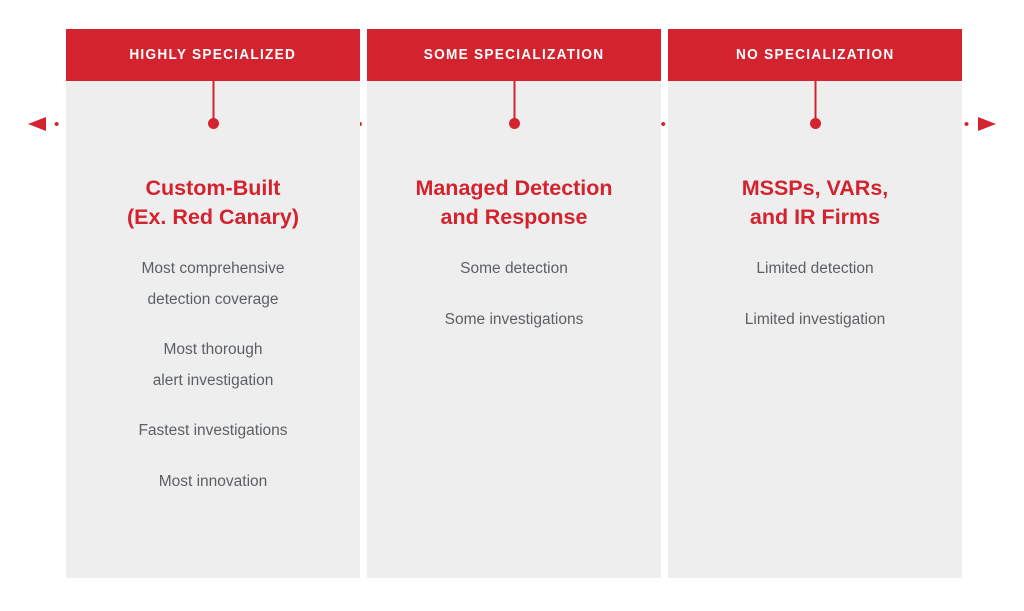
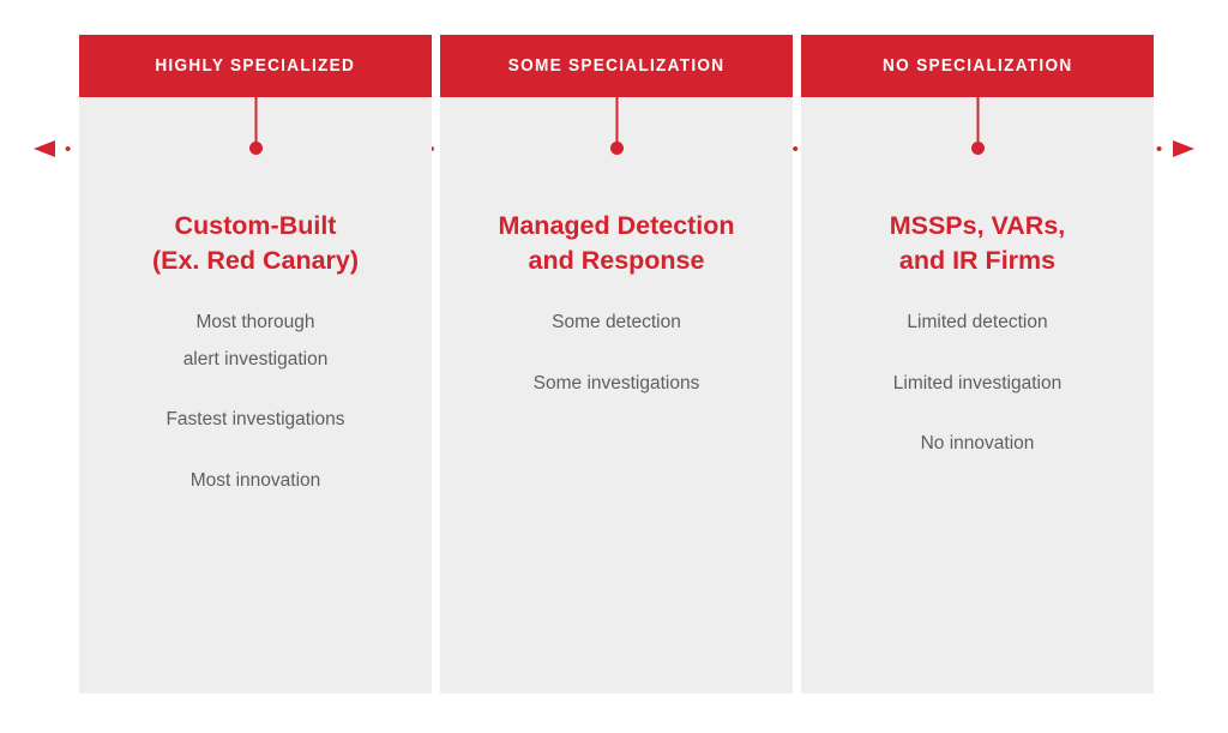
  HIGHLY SPECIALIZED
  Custom-Built
  (Ex. Red Canary)
- Most comprehensive
- detection coverage
  Most thorough
  alert investigation
  Fastest investigations
  Most innovation
  SOME SPECIALIZATION
  Managed Detection
  and Response
  Some detection
  Some investigations
  NO SPECIALIZATION
  MSSPs, VARs,
  and IR Firms
  Limited detection
  Limited investigation
+ No innovation
